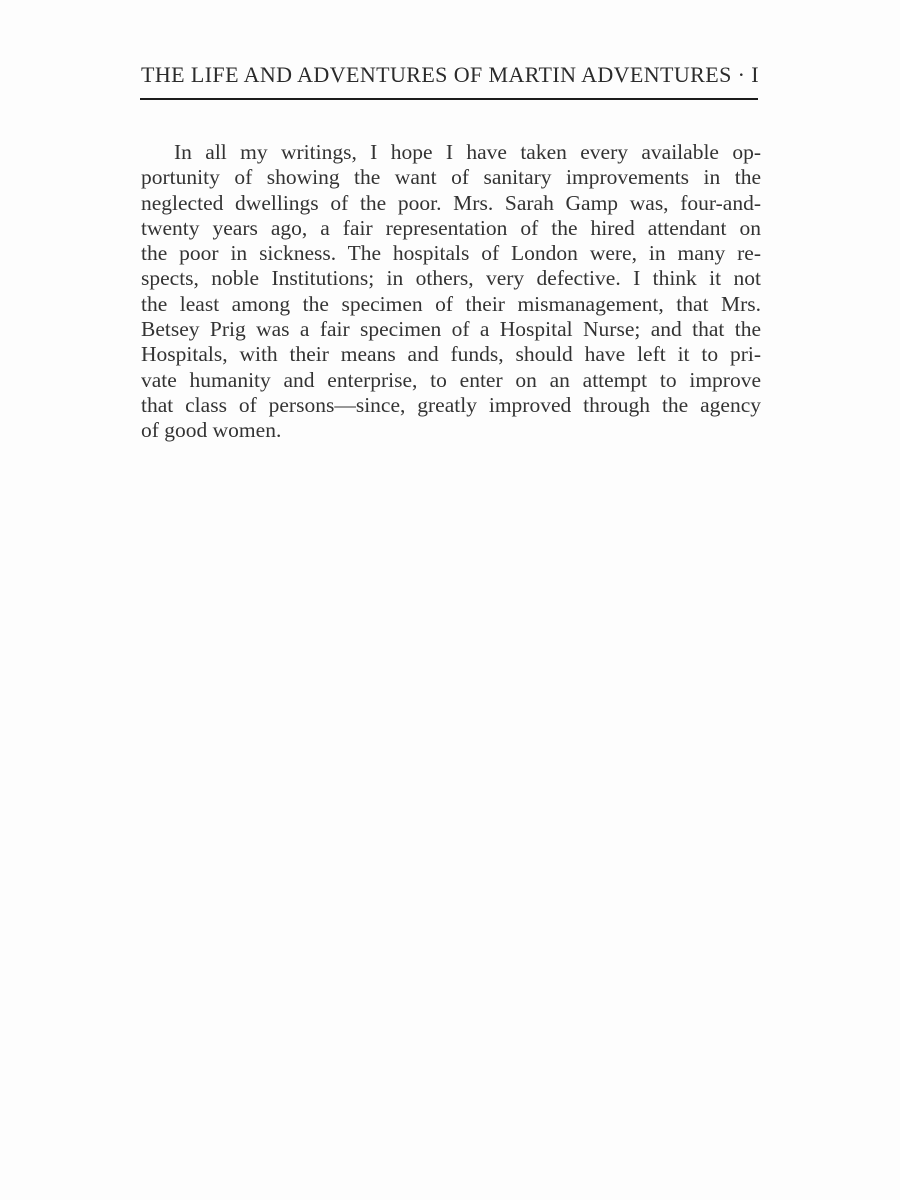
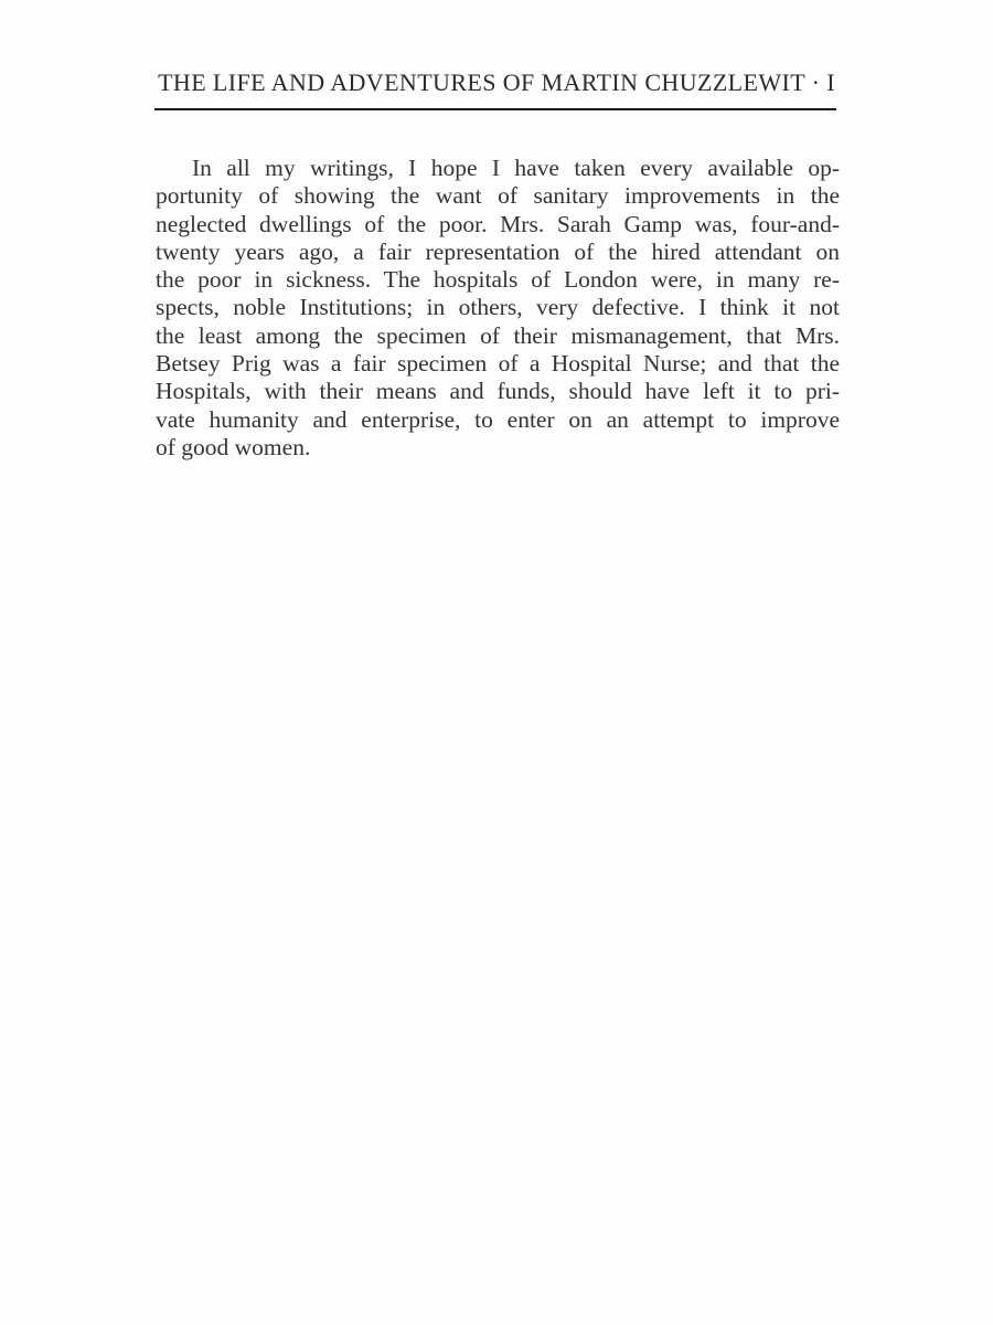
- THE LIFE AND ADVENTURES OF MARTIN ADVENTURES · I
+ THE LIFE AND ADVENTURES OF MARTIN CHUZZLEWIT · I
  In all my writings, I hope I have taken every available op-
  portunity of showing the want of sanitary improvements in the
  neglected dwellings of the poor. Mrs. Sarah Gamp was, four-and-
  twenty years ago, a fair representation of the hired attendant on
  the poor in sickness. The hospitals of London were, in many re-
  spects, noble Institutions; in others, very defective. I think it not
  the least among the specimen of their mismanagement, that Mrs.
  Betsey Prig was a fair specimen of a Hospital Nurse; and that the
  Hospitals, with their means and funds, should have left it to pri-
  vate humanity and enterprise, to enter on an attempt to improve
- that class of persons—since, greatly improved through the agency
  of good women.
